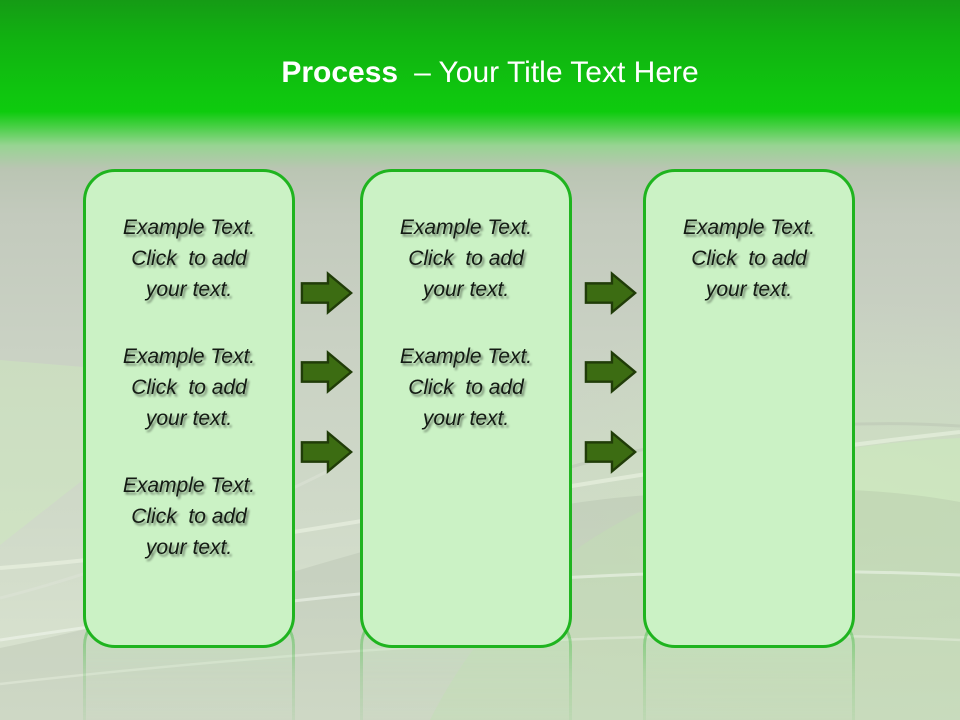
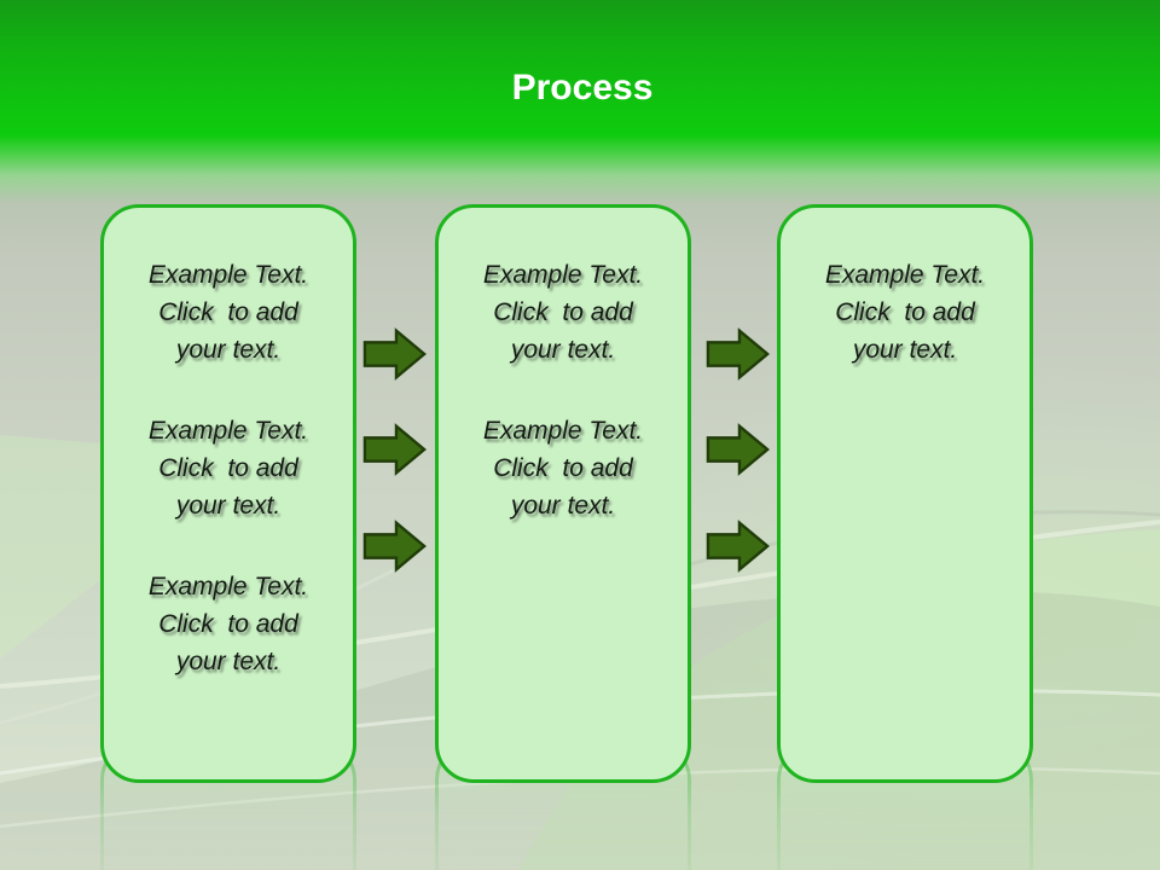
  Process
- – Your Title Text Here
  Example Text.
  Click to add
  your text.
  Example Text.
  Click to add
  your text.
  Example Text.
  Click to add
  your text.
  Example Text.
  Click to add
  your text.
  Example Text.
  Click to add
  your text.
  Example Text.
  Click to add
  your text.
